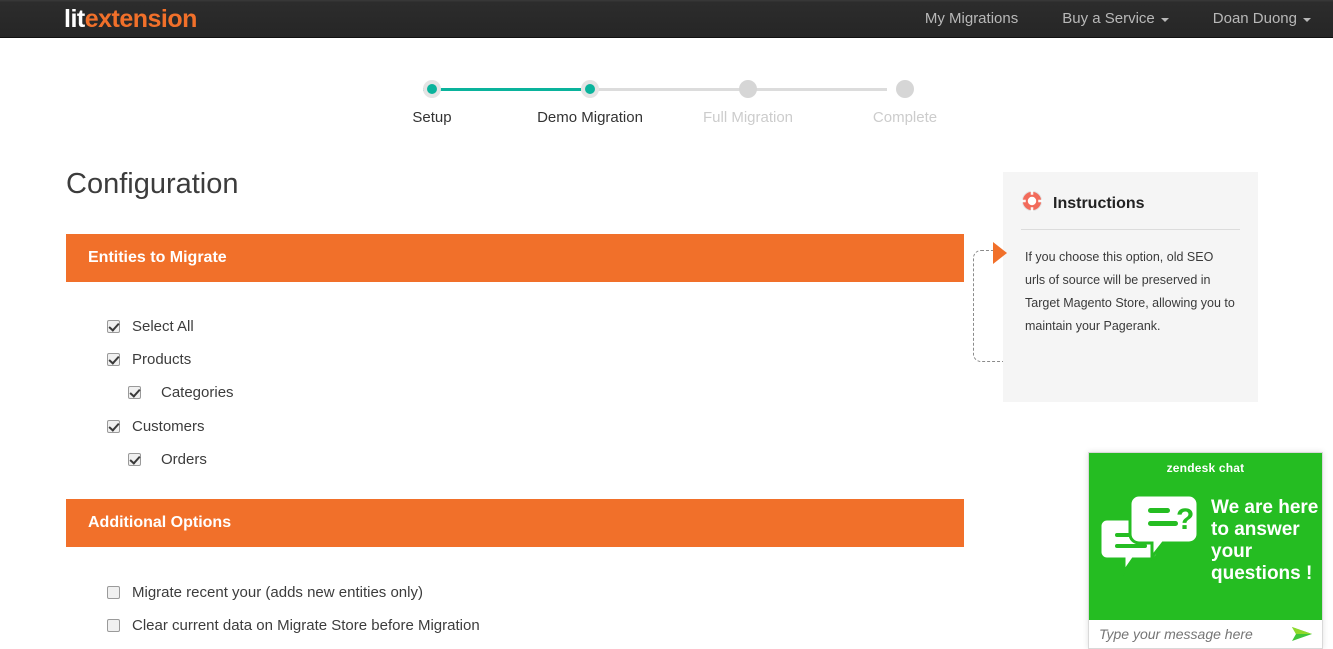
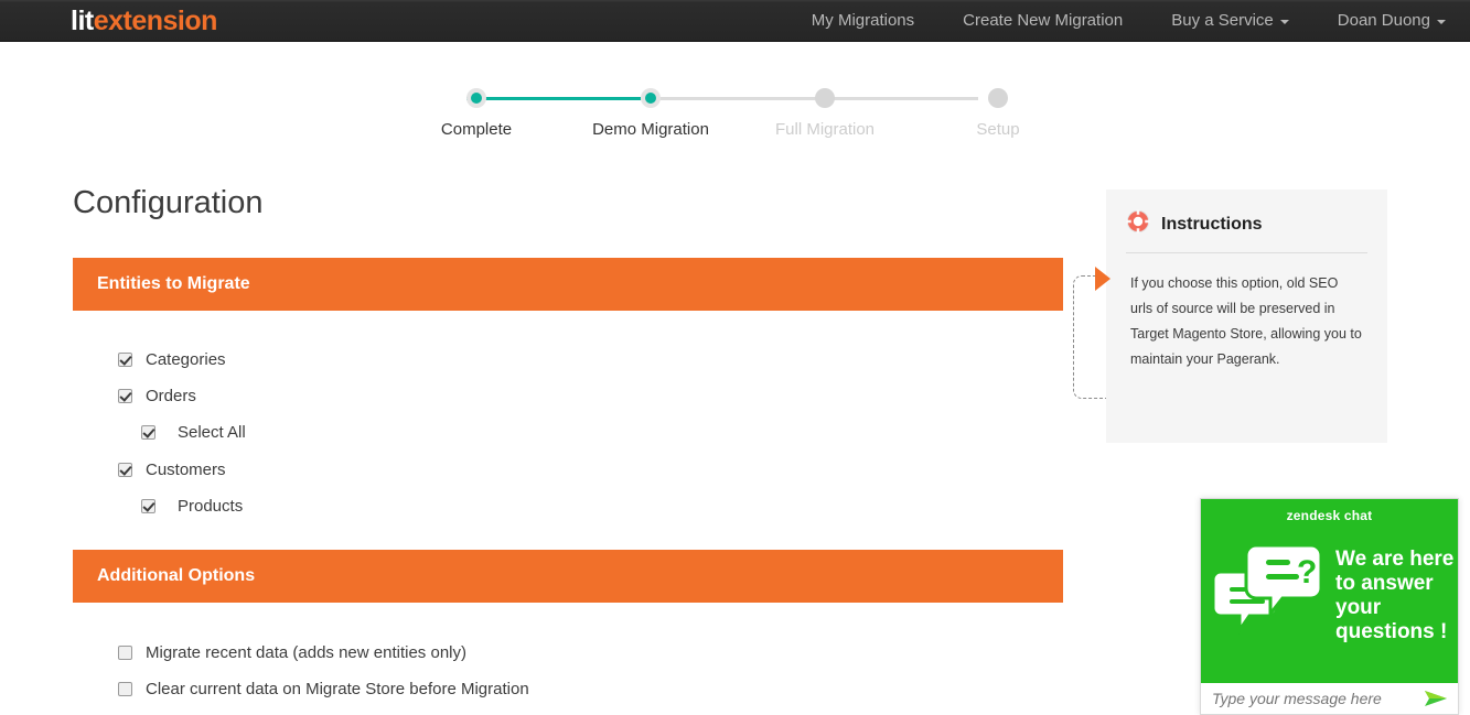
  litextension
  My Migrations
+ Create New Migration
  Buy a Service
  Doan Duong
- Setup
+ Complete
  Demo Migration
  Full Migration
- Complete
+ Setup
  Configuration
  Entities to Migrate
- Select All
+ Categories
- Products
+ Orders
- Categories
+ Select All
  Customers
- Orders
+ Products
  Additional Options
- Migrate recent your (adds new entities only)
+ Migrate recent data (adds new entities only)
  Clear current data on Migrate Store before Migration
  Instructions
  If you choose this option, old SEO urls of source will be preserved in Target Magento Store, allowing you to maintain your Pagerank.
  zendesk chat
  ?
  We are here
  to answer
  your
  questions !
  Type your message here
